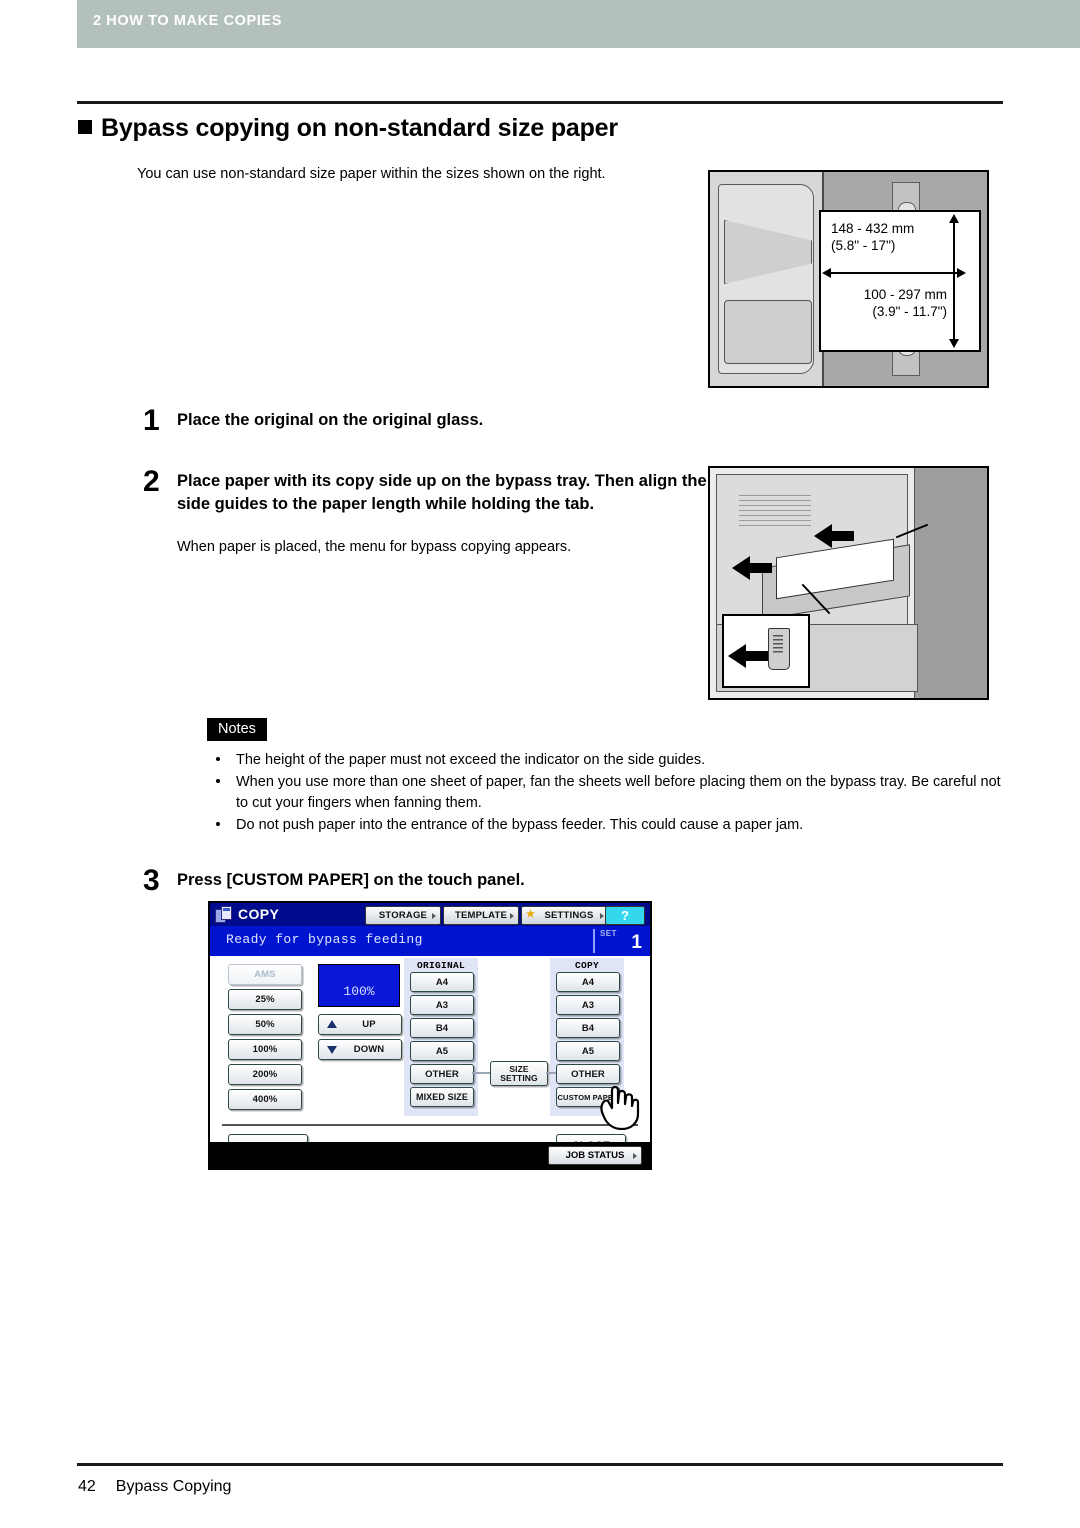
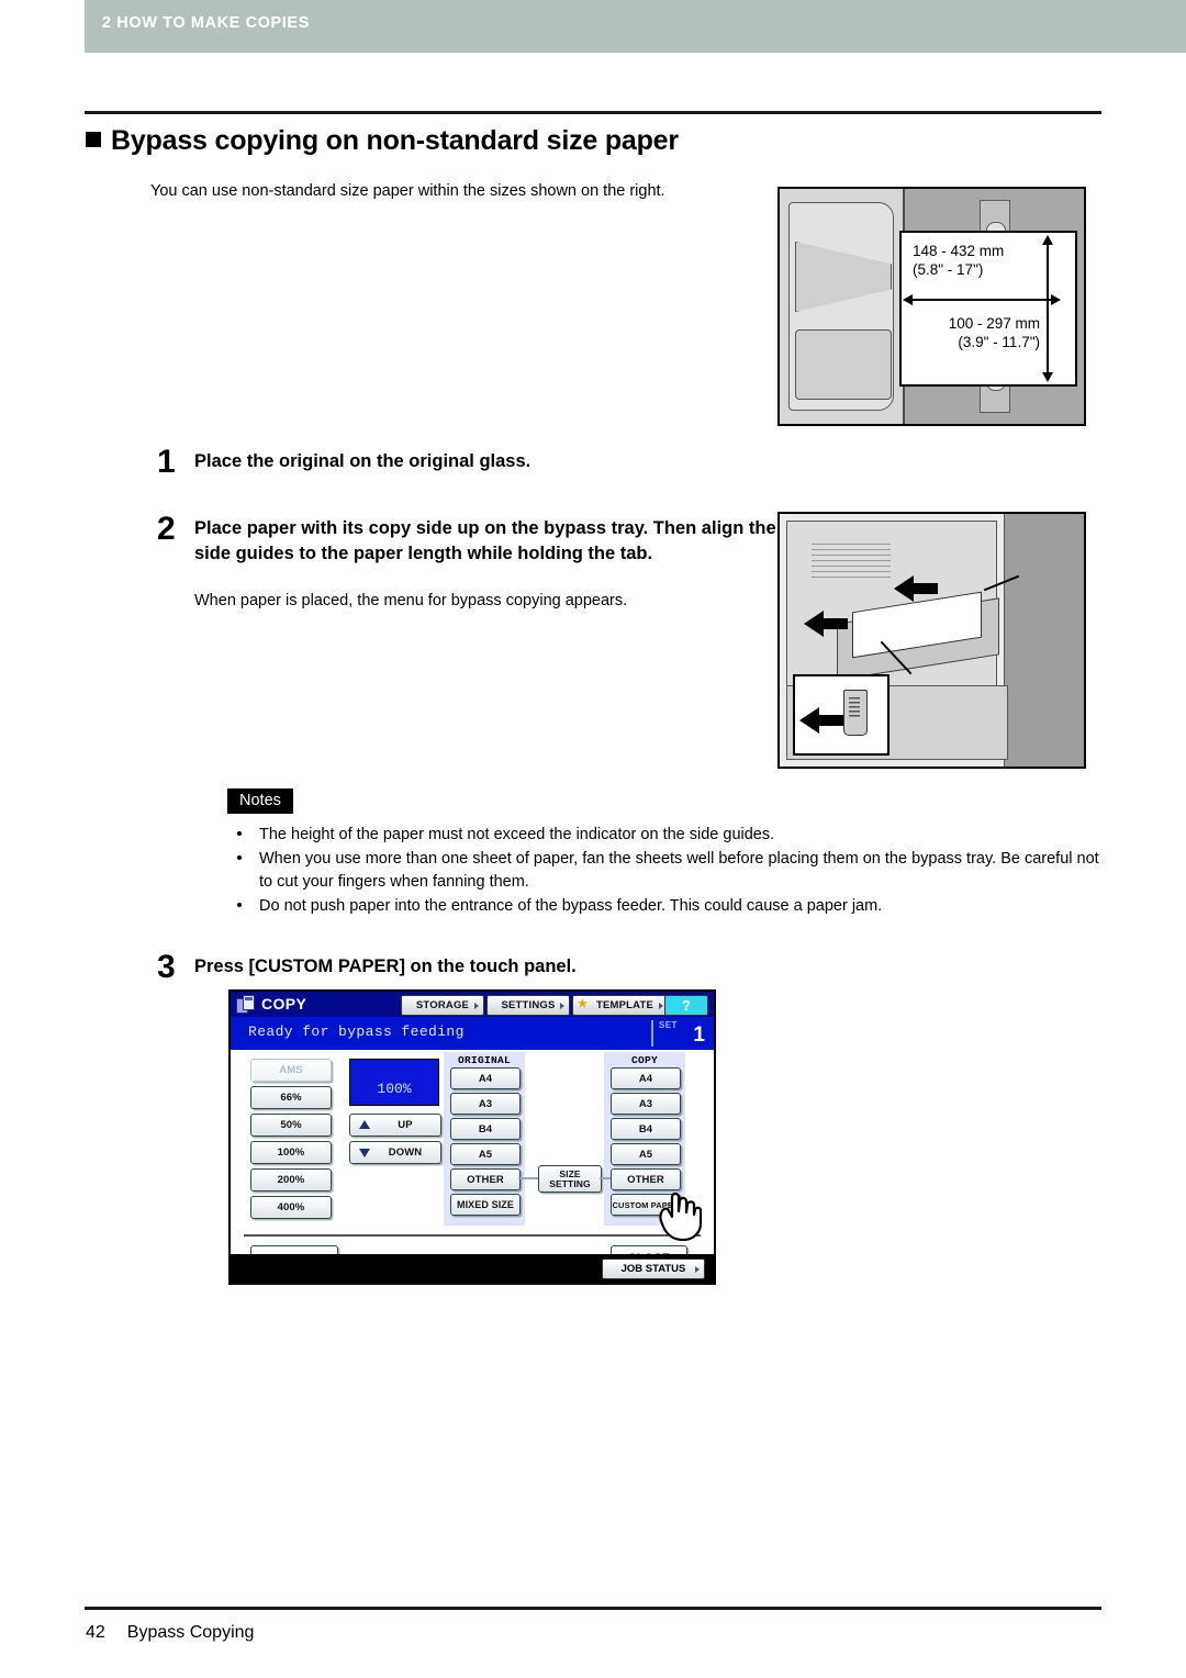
  2 HOW TO MAKE COPIES
  Bypass copying on non-standard size paper
  You can use non-standard size paper within the sizes shown on the right.
  148 - 432 mm (5.8" - 17")
  100 - 297 mm (3.9" - 11.7")
  1
  Place the original on the original glass.
  2
  Place paper with its copy side up on the bypass tray. Then align the side guides to the paper length while holding the tab.
  When paper is placed, the menu for bypass copying appears.
  Notes
  The height of the paper must not exceed the indicator on the side guides.
  When you use more than one sheet of paper, fan the sheets well before placing them on the bypass tray. Be careful not to cut your fingers when fanning them.
  Do not push paper into the entrance of the bypass feeder. This could cause a paper jam.
  3
  Press [CUSTOM PAPER] on the touch panel.
  COPY
  STORAGE
- TEMPLATE
+ SETTINGS
  ★
- SETTINGS
+ TEMPLATE
  ?
  Ready for bypass feeding
  SET
  1
  AMS
- 25%
+ 66%
  50%
  100%
  200%
  400%
  100%
  UP
  DOWN
  ORIGINAL
  A4
  A3
  B4
  A5
  OTHER
  MIXED SIZE
  SIZE
  SETTING
  COPY
  A4
  A3
  B4
  A5
  OTHER
  CUSTOM PAPE
  JOB STATUS
  42 Bypass Copying
